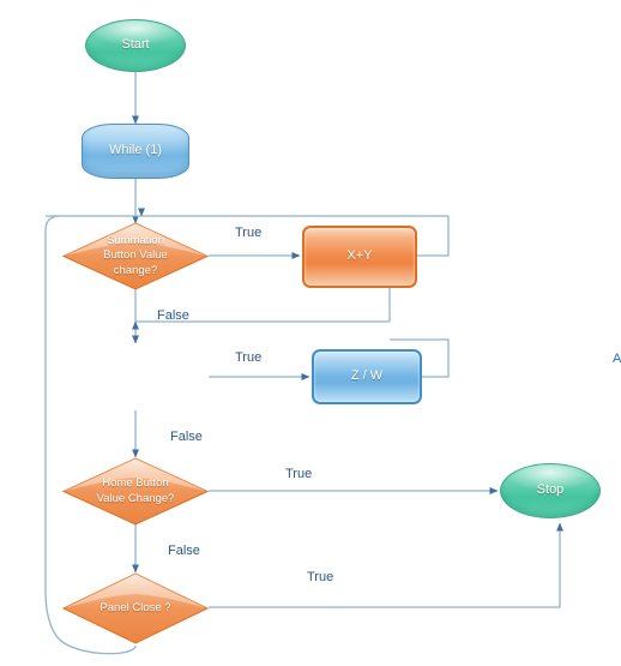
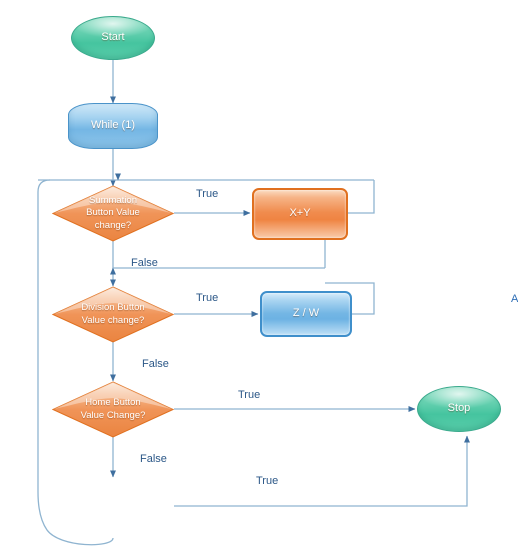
  Start
  While (1)
  Summation
  Button Value
  change?
  X+Y
+ Division Button
+ Value change?
  Z / W
  Home Button
  Value Change?
- Panel Close ?
  Stop
  True
  False
  True
  False
  True
  False
  True
  A
